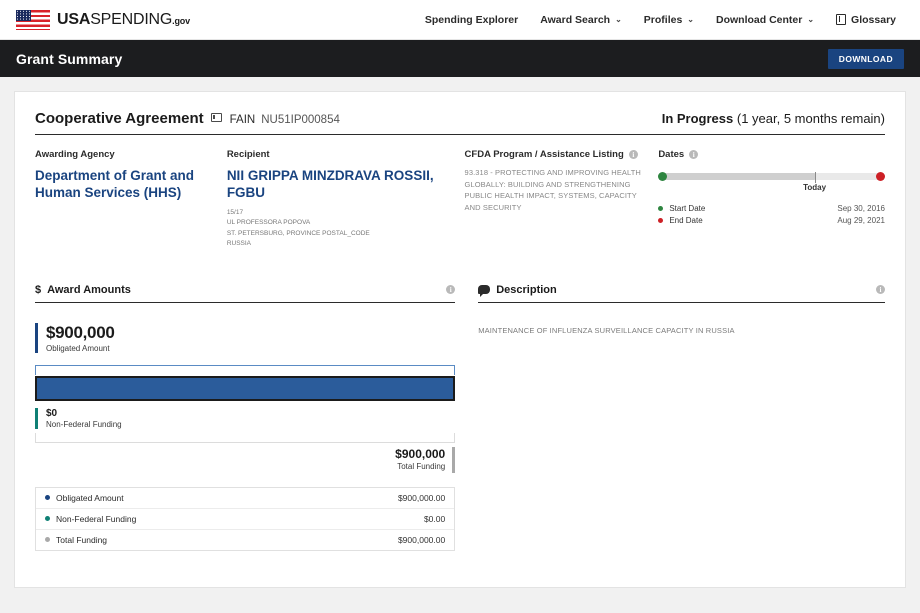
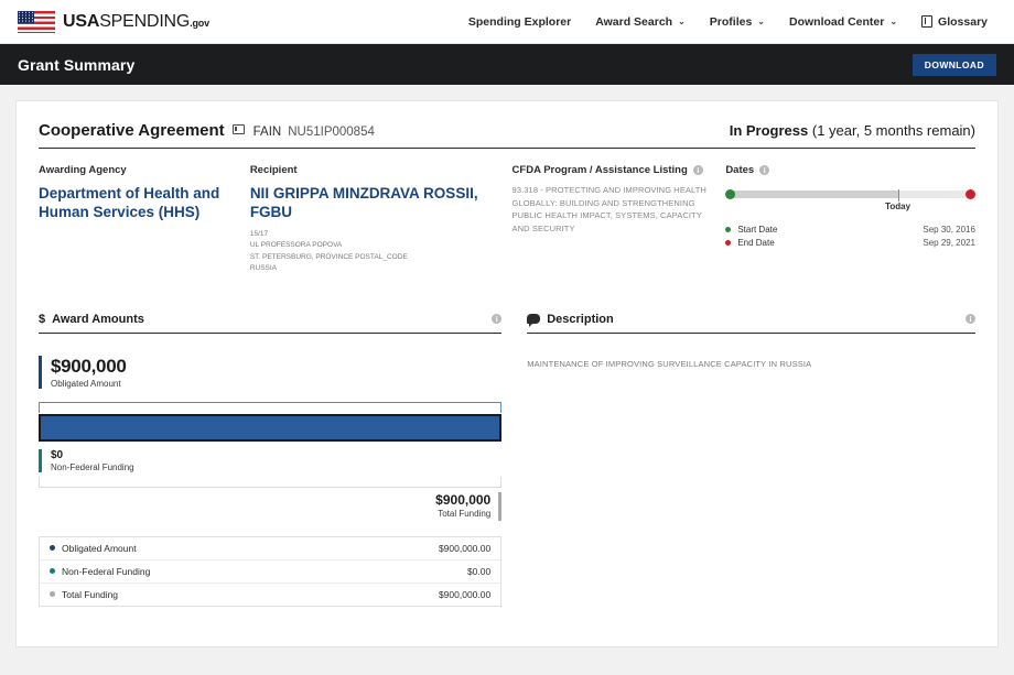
  USASPENDING.gov
  Spending Explorer
  Award Search
  ⌄
  Profiles
  ⌄
  Download Center
  ⌄
  Glossary
  Grant Summary
  DOWNLOAD
  Cooperative Agreement
  FAIN
  NU51IP000854
  In Progress (1 year, 5 months remain)
  Awarding Agency
- Department of Grant and Human Services (HHS)
+ Department of Health and Human Services (HHS)
  Recipient
  NII GRIPPA MINZDRAVA ROSSII, FGBU
  CFDA Program / Assistance Listing
  i
  93.318 - PROTECTING AND IMPROVING HEALTH GLOBALLY: BUILDING AND STRENGTHENING PUBLIC HEALTH IMPACT, SYSTEMS, CAPACITY AND SECURITY
  Dates
  i
  Today
  Start Date
  Sep 30, 2016
  End Date
- Aug 29, 2021
+ Sep 29, 2021
  $
  Award Amounts
  i
  $900,000
  Obligated Amount
  $0
  Non-Federal Funding
  $900,000
  Total Funding
  Obligated Amount
  $900,000.00
  Non-Federal Funding
  $0.00
  Total Funding
  $900,000.00
  Description
  i
- MAINTENANCE OF INFLUENZA SURVEILLANCE CAPACITY IN RUSSIA
+ MAINTENANCE OF IMPROVING SURVEILLANCE CAPACITY IN RUSSIA
